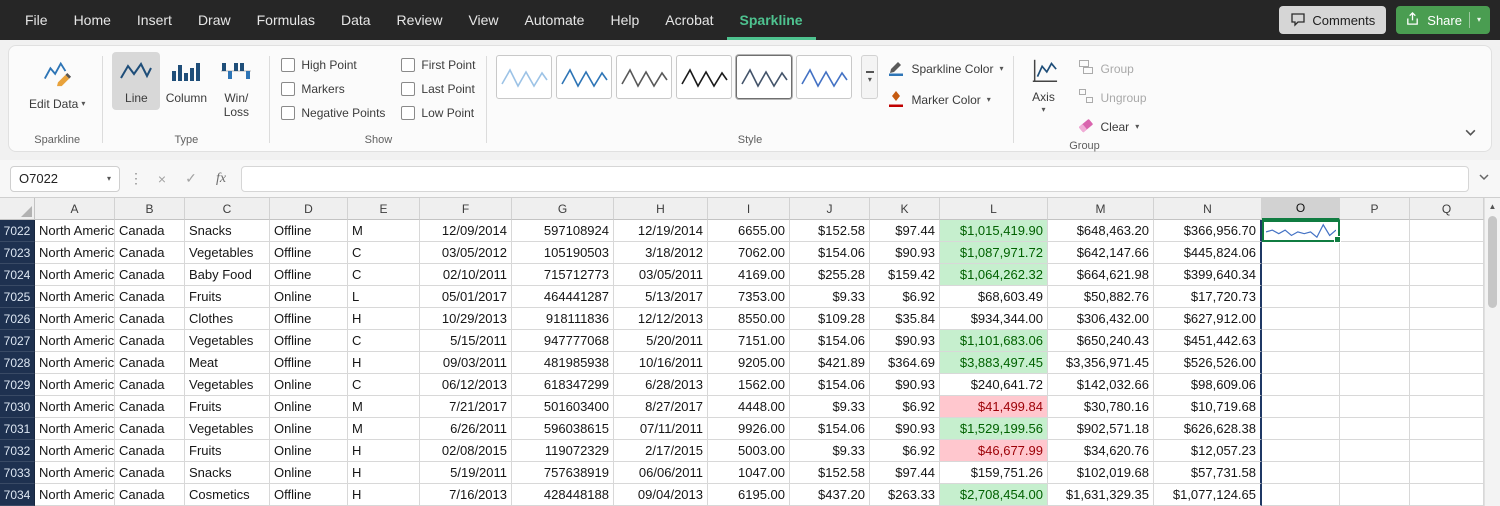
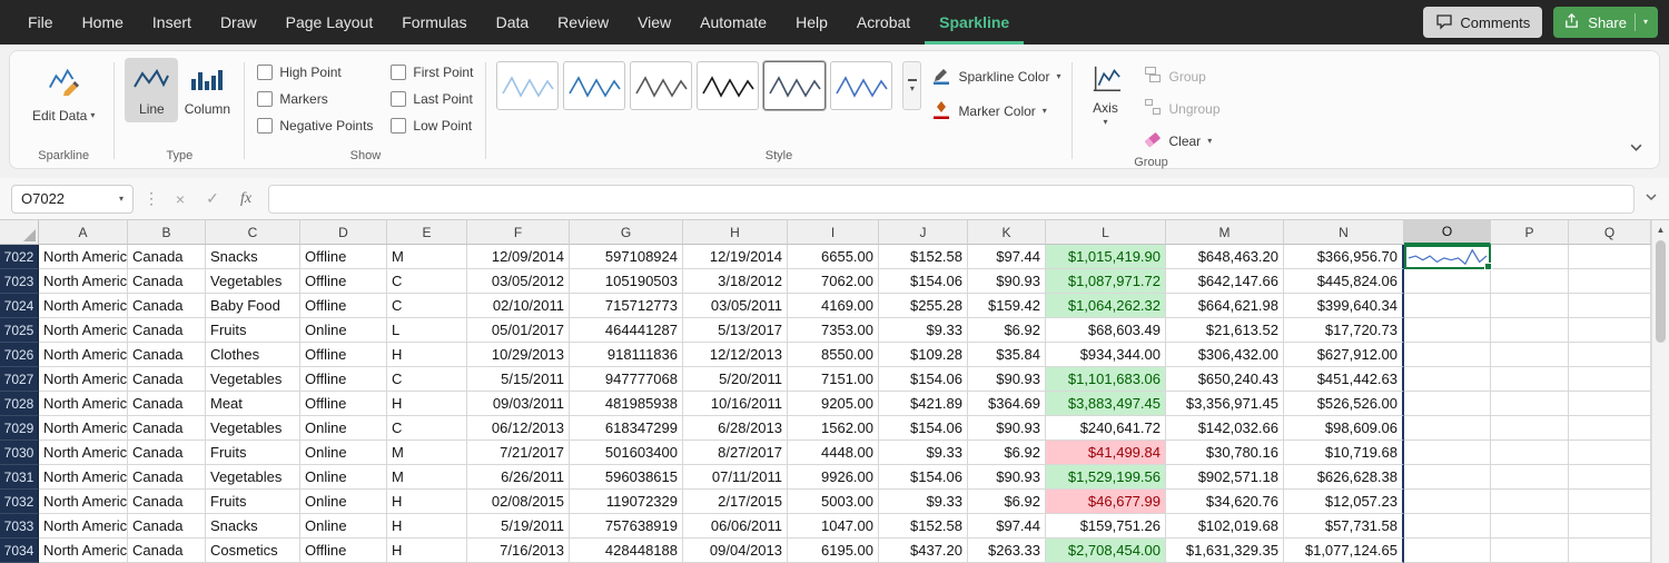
  File
  Home
  Insert
  Draw
+ Page Layout
  Formulas
  Data
  Review
  View
  Automate
  Help
  Acrobat
  Sparkline
  Comments
  Share
  ▾
  Edit Data
  ▾
  Sparkline
  Line
  Column
- Win/
- Loss
  Type
  High Point
  Markers
  Negative Points
  First Point
  Last Point
  Low Point
  Show
  ▾
  Sparkline Color
  ▾
  Marker Color
  ▾
  Style
  Axis
  ▾
  Group
  Ungroup
  Clear
  ▾
  Group
  O7022
  ▾
  ⋮
  ×
  ✓
  fx
  A
  B
  C
  D
  E
  F
  G
  H
  I
  J
  K
  L
  M
  N
  O
  P
  Q
  7022
  North Americ
  Canada
  Snacks
  Offline
  M
  12/09/2014
  597108924
  12/19/2014
  6655.00
  $152.58
  $97.44
  $1,015,419.90
  $648,463.20
  $366,956.70
  7023
  North Americ
  Canada
  Vegetables
  Offline
  C
  03/05/2012
  105190503
  3/18/2012
  7062.00
  $154.06
  $90.93
  $1,087,971.72
  $642,147.66
  $445,824.06
  7024
  North Americ
  Canada
  Baby Food
  Offline
  C
  02/10/2011
  715712773
  03/05/2011
  4169.00
  $255.28
  $159.42
  $1,064,262.32
  $664,621.98
  $399,640.34
  7025
  North Americ
  Canada
  Fruits
  Online
  L
  05/01/2017
  464441287
  5/13/2017
  7353.00
  $9.33
  $6.92
  $68,603.49
- $50,882.76
+ $21,613.52
  $17,720.73
  7026
  North Americ
  Canada
  Clothes
  Offline
  H
  10/29/2013
  918111836
  12/12/2013
  8550.00
  $109.28
  $35.84
  $934,344.00
  $306,432.00
  $627,912.00
  7027
  North Americ
  Canada
  Vegetables
  Offline
  C
  5/15/2011
  947777068
  5/20/2011
  7151.00
  $154.06
  $90.93
  $1,101,683.06
  $650,240.43
  $451,442.63
  7028
  North Americ
  Canada
  Meat
  Offline
  H
  09/03/2011
  481985938
  10/16/2011
  9205.00
  $421.89
  $364.69
  $3,883,497.45
  $3,356,971.45
  $526,526.00
  7029
  North Americ
  Canada
  Vegetables
  Online
  C
  06/12/2013
  618347299
  6/28/2013
  1562.00
  $154.06
  $90.93
  $240,641.72
  $142,032.66
  $98,609.06
  7030
  North Americ
  Canada
  Fruits
  Online
  M
  7/21/2017
  501603400
  8/27/2017
  4448.00
  $9.33
  $6.92
  $41,499.84
  $30,780.16
  $10,719.68
  7031
  North Americ
  Canada
  Vegetables
  Online
  M
  6/26/2011
  596038615
  07/11/2011
  9926.00
  $154.06
  $90.93
  $1,529,199.56
  $902,571.18
  $626,628.38
  7032
  North Americ
  Canada
  Fruits
  Online
  H
  02/08/2015
  119072329
  2/17/2015
  5003.00
  $9.33
  $6.92
  $46,677.99
  $34,620.76
  $12,057.23
  7033
  North Americ
  Canada
  Snacks
  Online
  H
  5/19/2011
  757638919
  06/06/2011
  1047.00
  $152.58
  $97.44
  $159,751.26
  $102,019.68
  $57,731.58
  7034
  North Americ
  Canada
  Cosmetics
  Offline
  H
  7/16/2013
  428448188
  09/04/2013
  6195.00
  $437.20
  $263.33
  $2,708,454.00
  $1,631,329.35
  $1,077,124.65
  ▲
